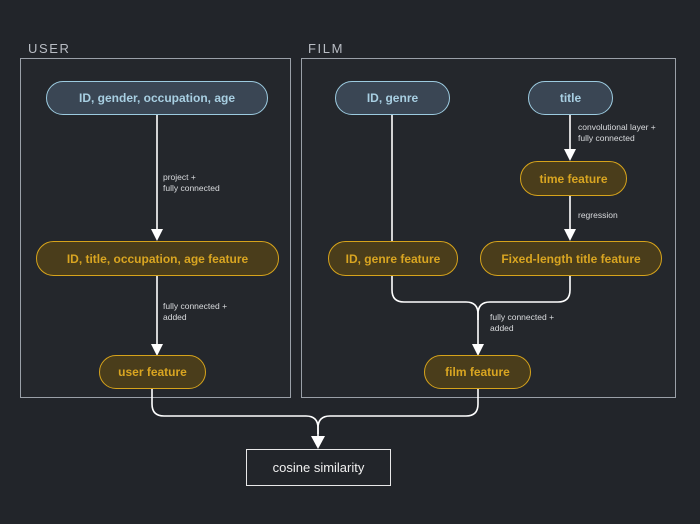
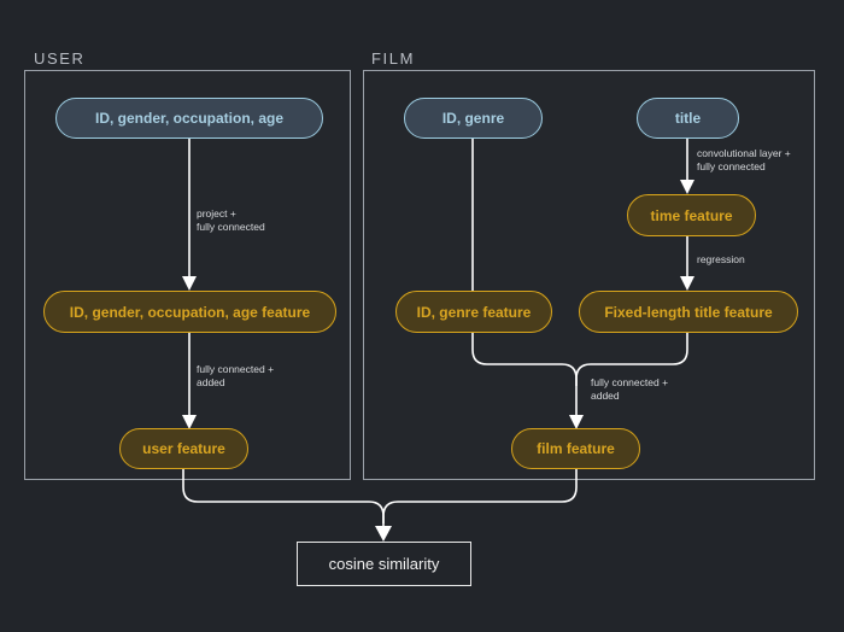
  USER
  FILM
  ID, gender, occupation, age
- ID, title, occupation, age feature
+ ID, gender, occupation, age feature
  user feature
  ID, genre
  title
  time feature
  ID, genre feature
  Fixed-length title feature
  film feature
  cosine similarity
  project +
  fully connected
  fully connected +
  added
  convolutional layer +
  fully connected
  regression
  fully connected +
  added
